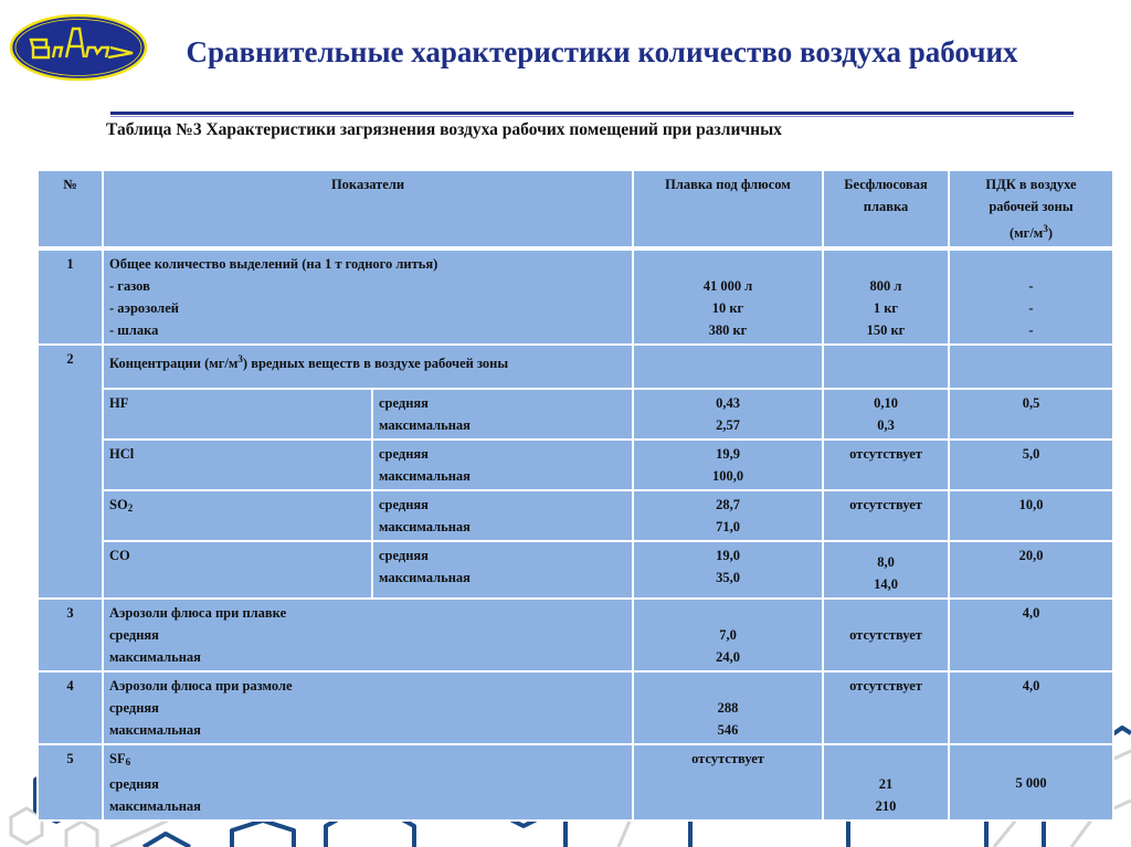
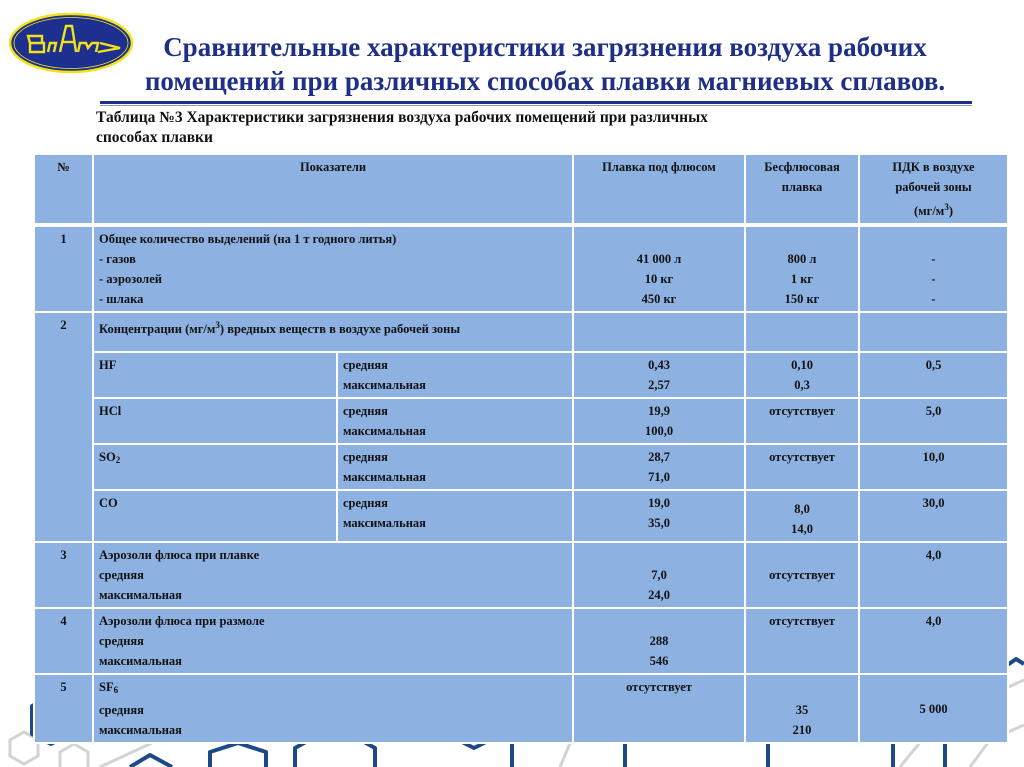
- Сравнительные характеристики количество воздуха рабочих
+ Сравнительные характеристики загрязнения воздуха рабочих
+ помещений при различных способах плавки магниевых сплавов.
  Таблица №3 Характеристики загрязнения воздуха рабочих помещений при различных
+ способах плавки
  №	Показатели	Плавка под флюсом	Бесфлюсовая плавка	ПДК в воздухе рабочей зоны (мг/м3)
- 1	Общее количество выделений (на 1 т годного литья) - газов - аэрозолей - шлака	41 000 л 10 кг 380 кг	800 л 1 кг 150 кг	- - -
+ 1	Общее количество выделений (на 1 т годного литья) - газов - аэрозолей - шлака	41 000 л 10 кг 450 кг	800 л 1 кг 150 кг	- - -
  2	Концентрации (мг/м3) вредных веществ в воздухе рабочей зоны
  HF	средняямаксимальная	0,432,57	0,100,3	0,5
  HCl	средняямаксимальная	19,9100,0	отсутствует	5,0
  SO2	средняямаксимальная	28,771,0	отсутствует	10,0
- CO	средняямаксимальная	19,035,0	8,014,0	20,0
+ CO	средняямаксимальная	19,035,0	8,014,0	30,0
  3	Аэрозоли флюса при плавке средняя максимальная	7,024,0	отсутствует	4,0
  4	Аэрозоли флюса при размоле средняя максимальная	288546	отсутствует	4,0
- 5	SF6 средняя максимальная	отсутствует	21210	5 000
+ 5	SF6 средняя максимальная	отсутствует	35210	5 000
